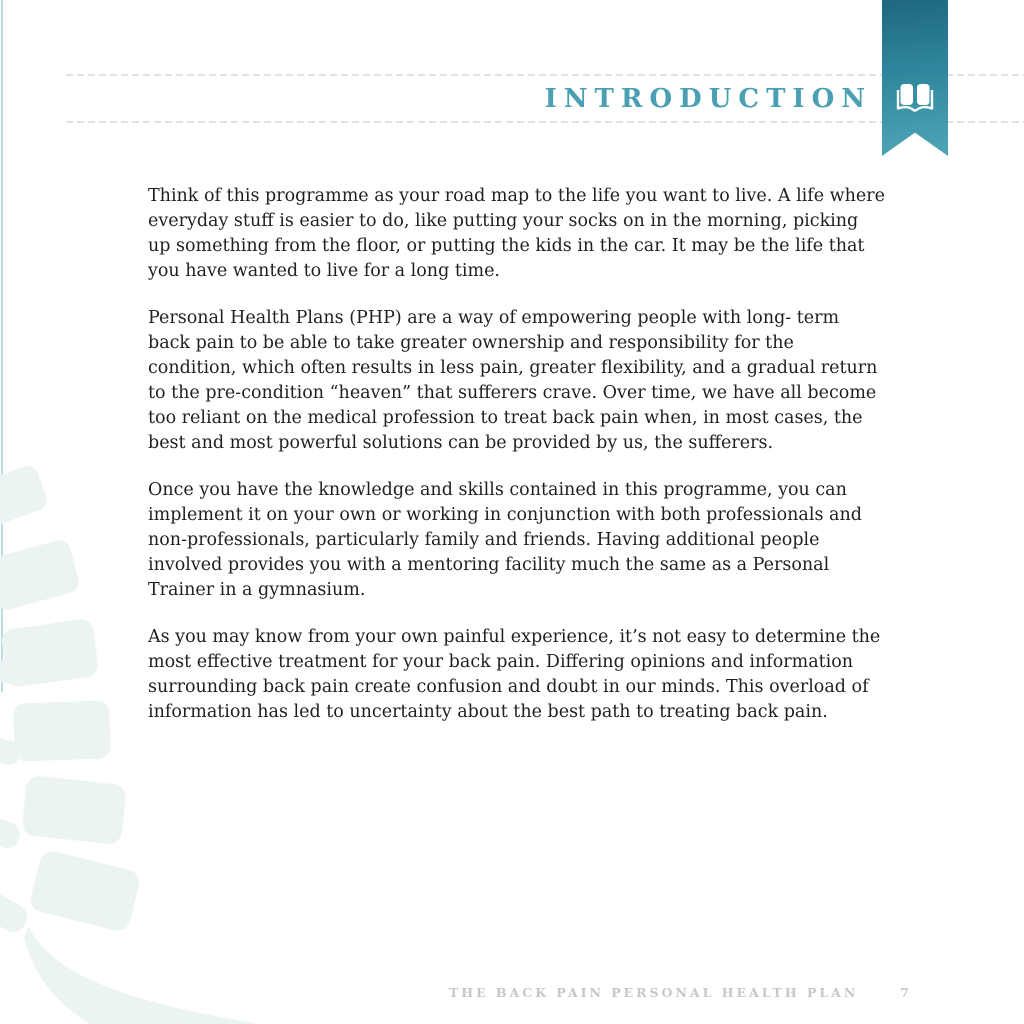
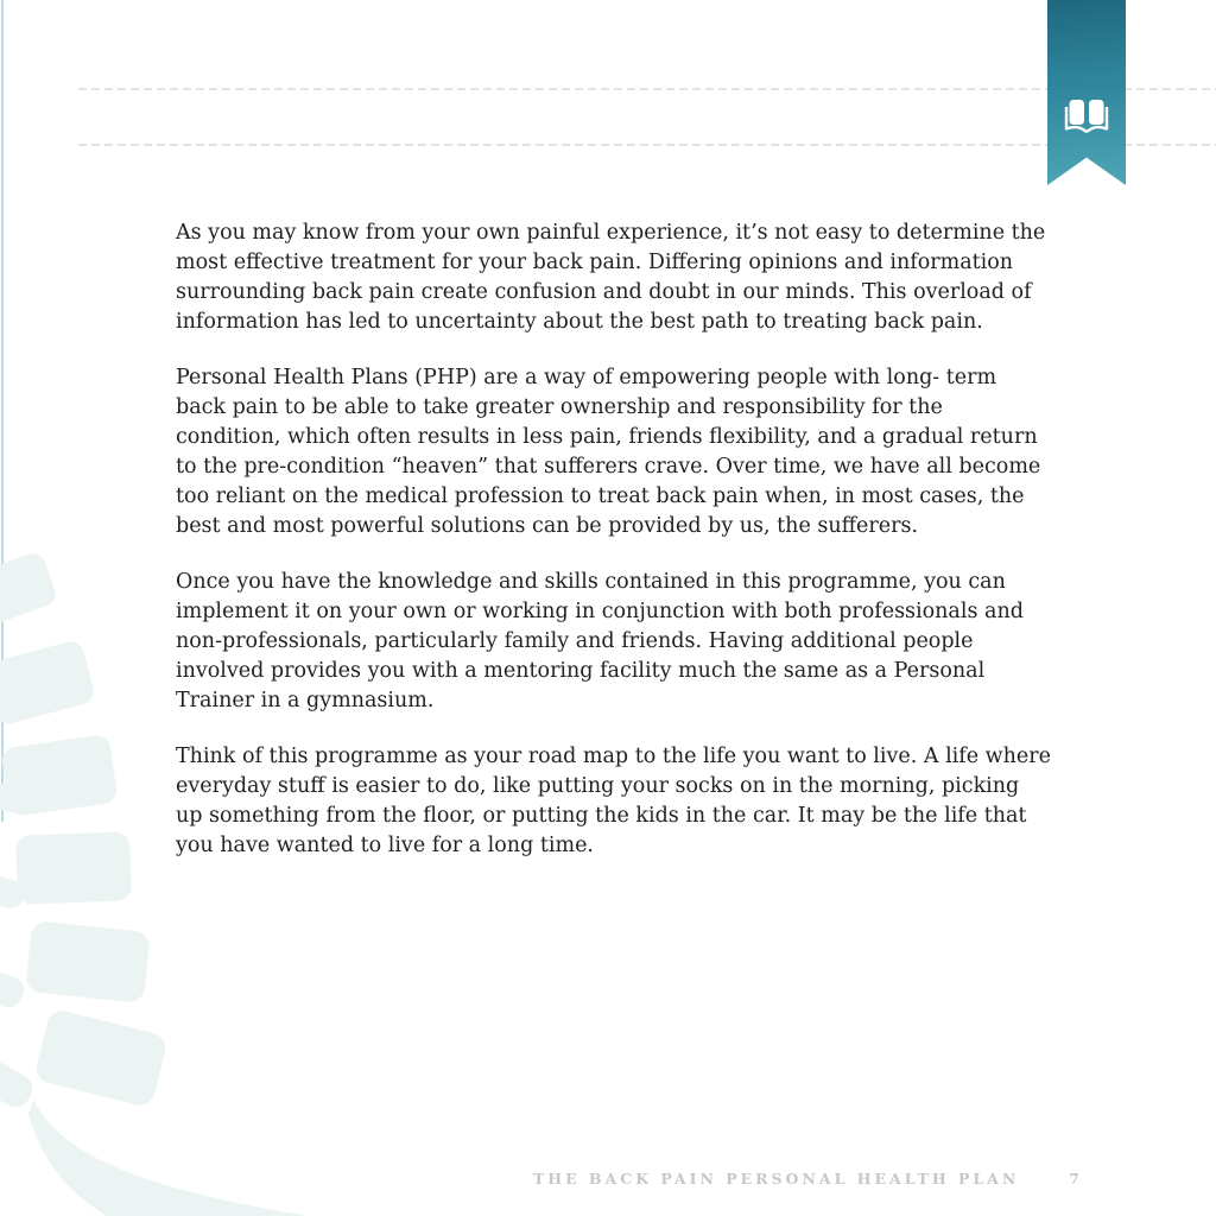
- INTRODUCTION
- Think of this programme as your road map to the life you want to live. A life where everyday stuff is easier to do, like putting your socks on in the morning, picking up something from the floor, or putting the kids in the car. It may be the life that you have wanted to live for a long time.
+ As you may know from your own painful experience, it’s not easy to determine the most effective treatment for your back pain. Differing opinions and information surrounding back pain create confusion and doubt in our minds. This overload of information has led to uncertainty about the best path to treating back pain.
- Personal Health Plans (PHP) are a way of empowering people with long- term back pain to be able to take greater ownership and responsibility for the condition, which often results in less pain, greater flexibility, and a gradual return to the pre-condition “heaven” that sufferers crave. Over time, we have all become too reliant on the medical profession to treat back pain when, in most cases, the best and most powerful solutions can be provided by us, the sufferers.
+ Personal Health Plans (PHP) are a way of empowering people with long- term back pain to be able to take greater ownership and responsibility for the condition, which often results in less pain, friends flexibility, and a gradual return to the pre-condition “heaven” that sufferers crave. Over time, we have all become too reliant on the medical profession to treat back pain when, in most cases, the best and most powerful solutions can be provided by us, the sufferers.
  Once you have the knowledge and skills contained in this programme, you can implement it on your own or working in conjunction with both professionals and non-professionals, particularly family and friends. Having additional people involved provides you with a mentoring facility much the same as a Personal Trainer in a gymnasium.
- As you may know from your own painful experience, it’s not easy to determine the most effective treatment for your back pain. Differing opinions and information surrounding back pain create confusion and doubt in our minds. This overload of information has led to uncertainty about the best path to treating back pain.
+ Think of this programme as your road map to the life you want to live. A life where everyday stuff is easier to do, like putting your socks on in the morning, picking up something from the floor, or putting the kids in the car. It may be the life that you have wanted to live for a long time.
  THE BACK PAIN PERSONAL HEALTH PLAN
  7
